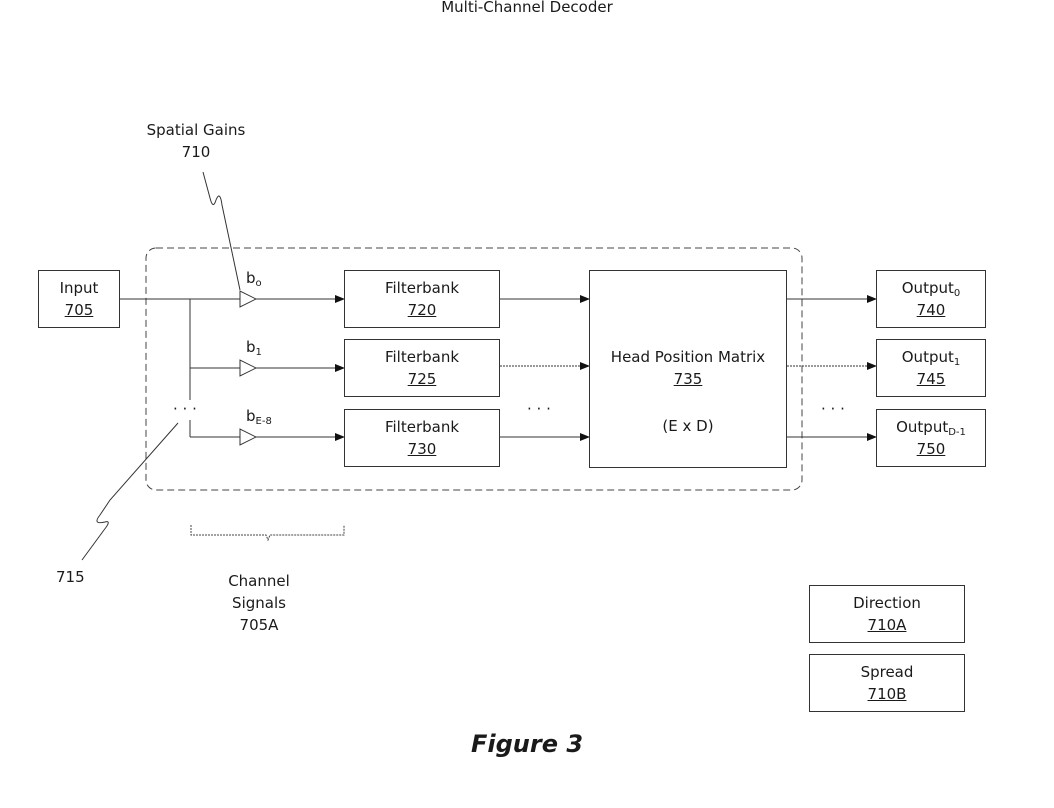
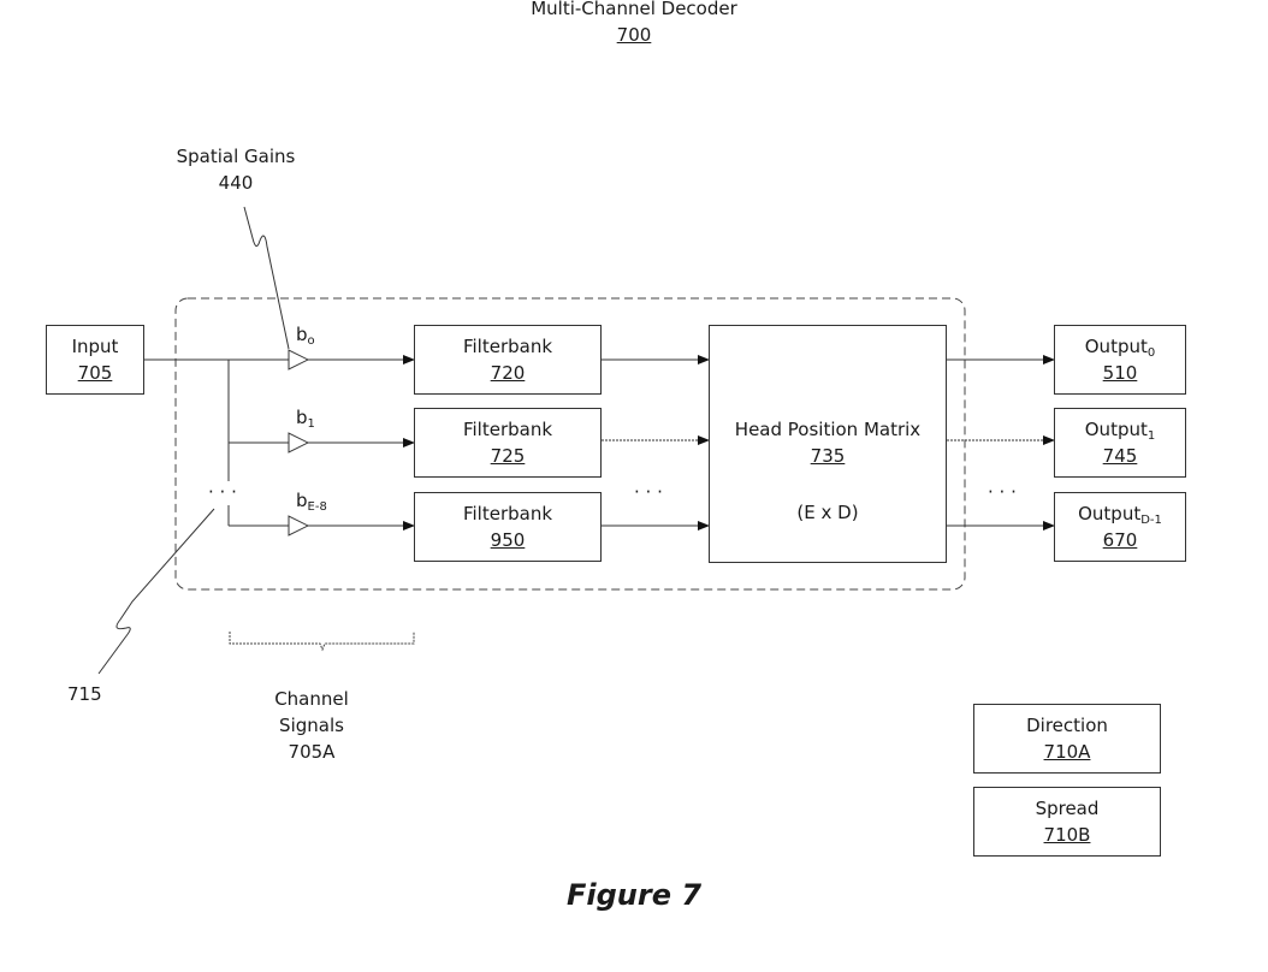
  Multi-Channel Decoder
+ 700
  Spatial Gains
- 710
+ 440
  Input
  705
  bo
  b1
  bE-8
  · · ·
  Filterbank
  720
  Filterbank
  725
  Filterbank
- 730
+ 950
  · · ·
  Head Position Matrix
  735
  (E x D)
  · · ·
  Output0
- 740
+ 510
  Output1
  745
  OutputD-1
- 750
+ 670
  715
  Channel
  Signals
  705A
  Direction
  710A
  Spread
  710B
- Figure 3
+ Figure 7
